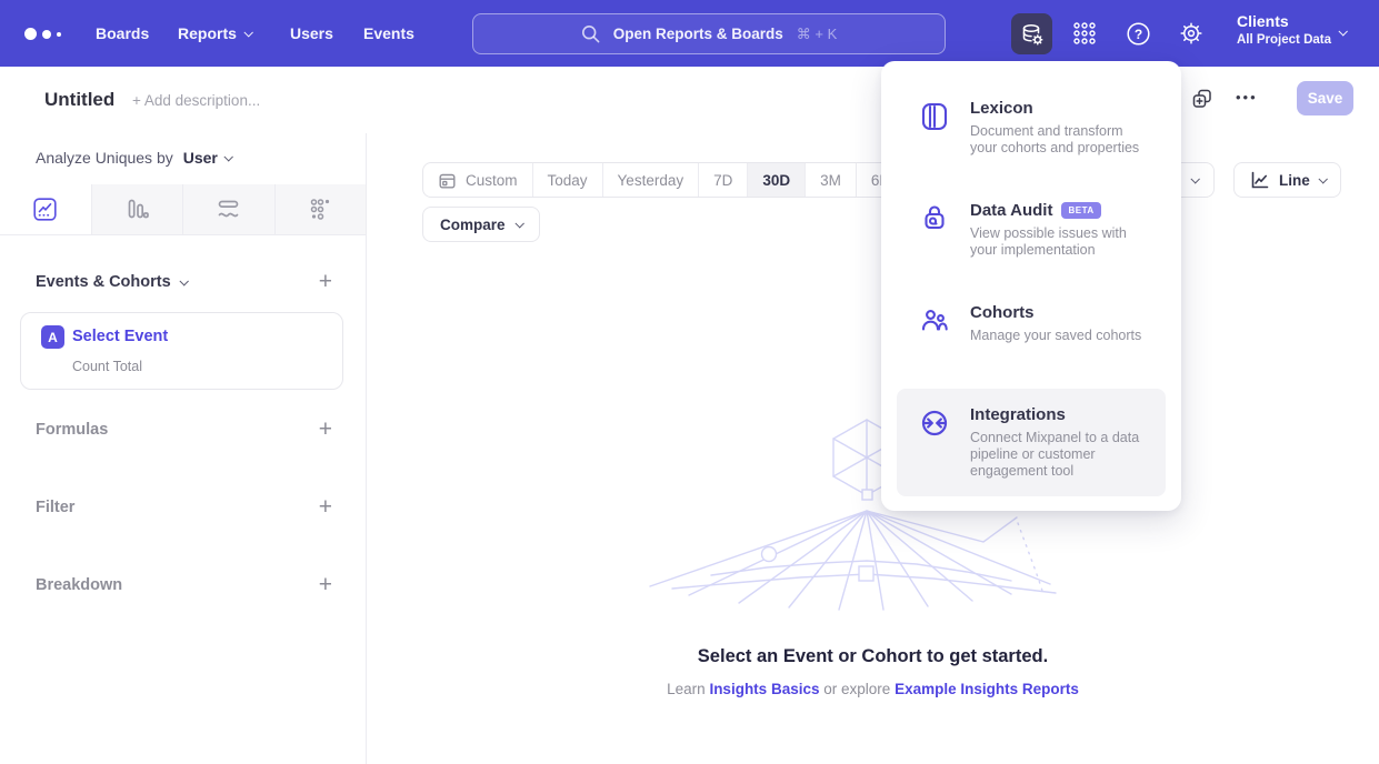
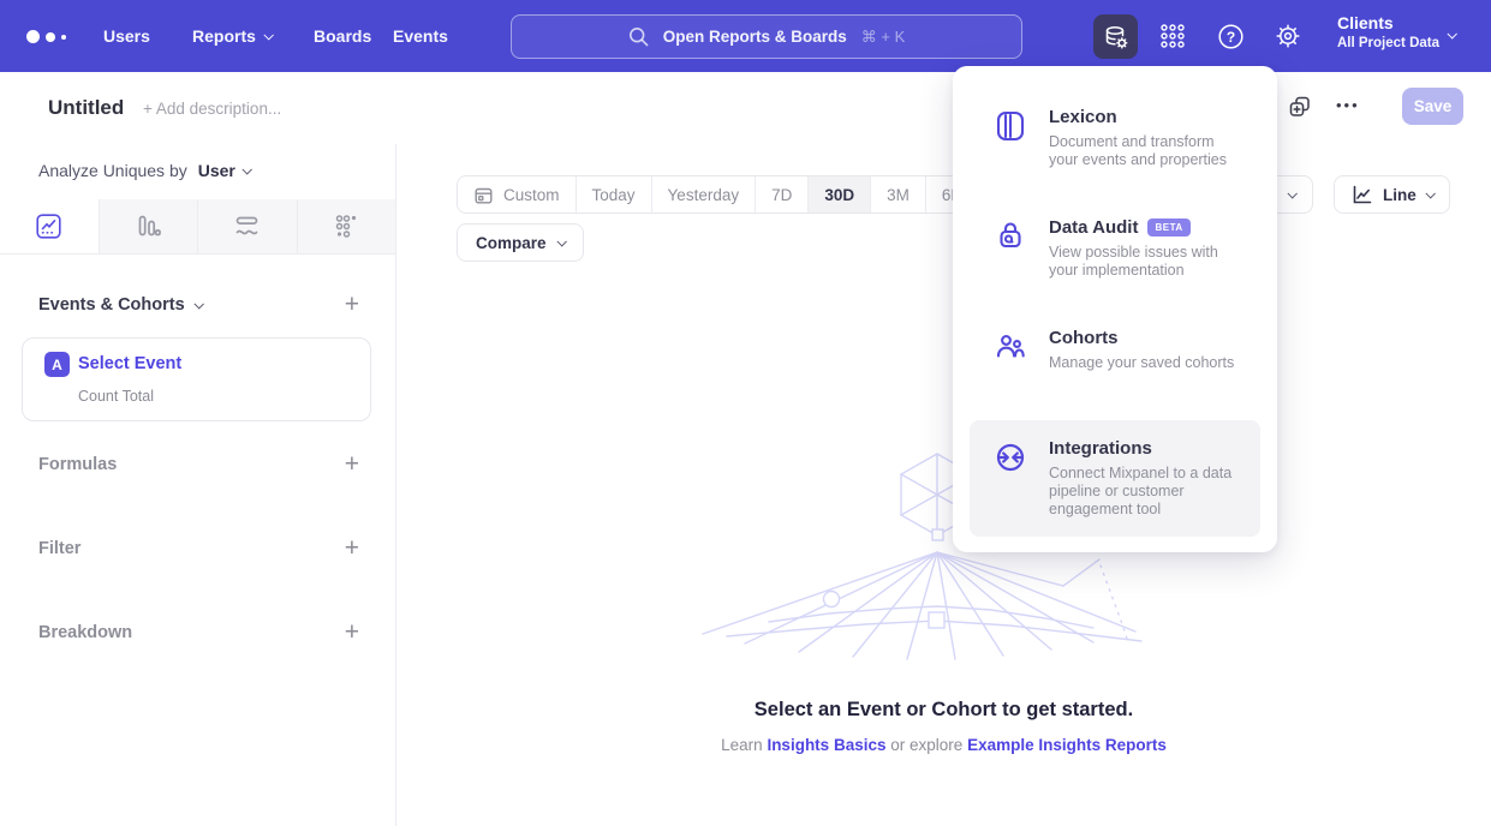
- Boards
+ Users
  Reports
- Users
+ Boards
  Events
  Open Reports & Boards
  ⌘ + K
  ?
  Clients
  All Project Data
  Untitled
  + Add description...
  •••
  Save
  Analyze Uniques by
  User
  Events & Cohorts
  +
  A
  Select Event
  Count Total
  Formulas
  +
  Filter
  +
  Breakdown
  +
  Custom
  Today
  Yesterday
  7D
  30D
  3M
  Line
  Compare
  Select an Event or Cohort to get started.
  Learn Insights Basics or explore Example Insights Reports
  Lexicon
- Document and transform your cohorts and properties
+ Document and transform your events and properties
  Data Audit
  BETA
  View possible issues with your implementation
  Cohorts
  Manage your saved cohorts
  Integrations
  Connect Mixpanel to a data pipeline or customer engagement tool
